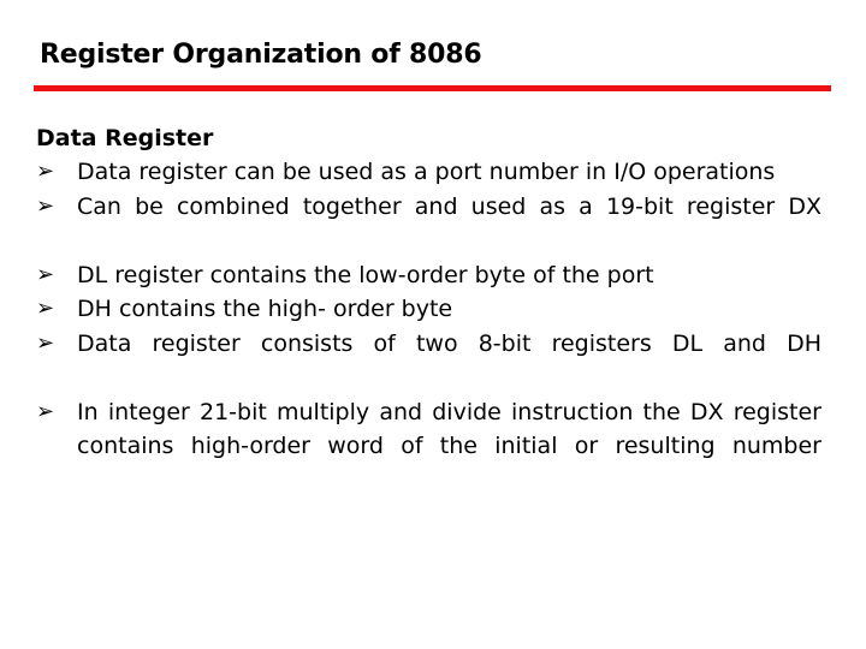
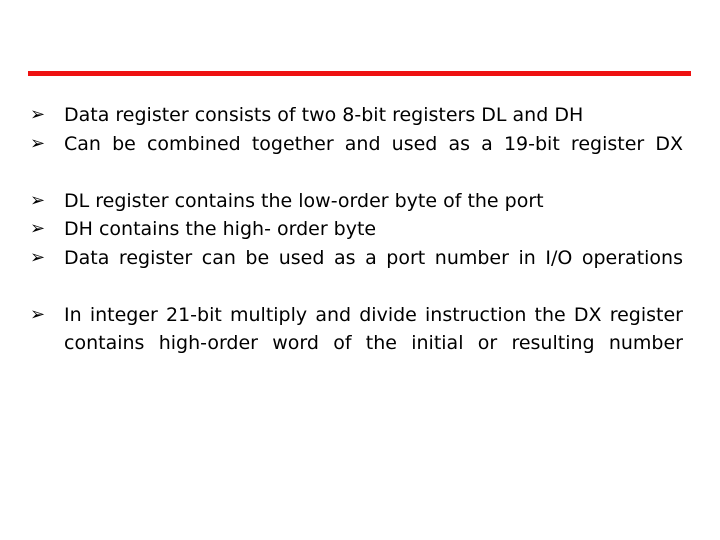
- Register Organization of 8086
- Data Register
  ➢
- Data register can be used as a port number in I/O operations
+ Data register consists of two 8-bit registers DL and DH
  ➢
  Can be combined together and used as a 19-bit register DX
  ➢
  DL register contains the low-order byte of the port
  ➢
  DH contains the high- order byte
  ➢
- Data register consists of two 8-bit registers DL and DH
+ Data register can be used as a port number in I/O operations
  ➢
  In integer 21-bit multiply and divide instruction the DX register contains high-order word of the initial or resulting number
